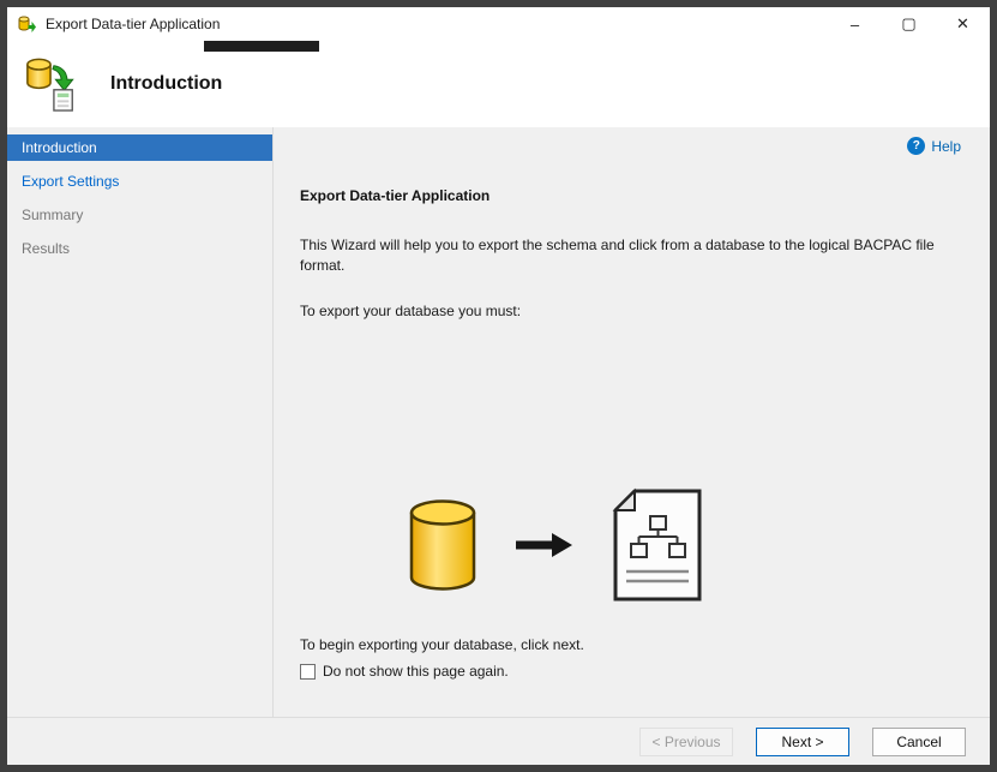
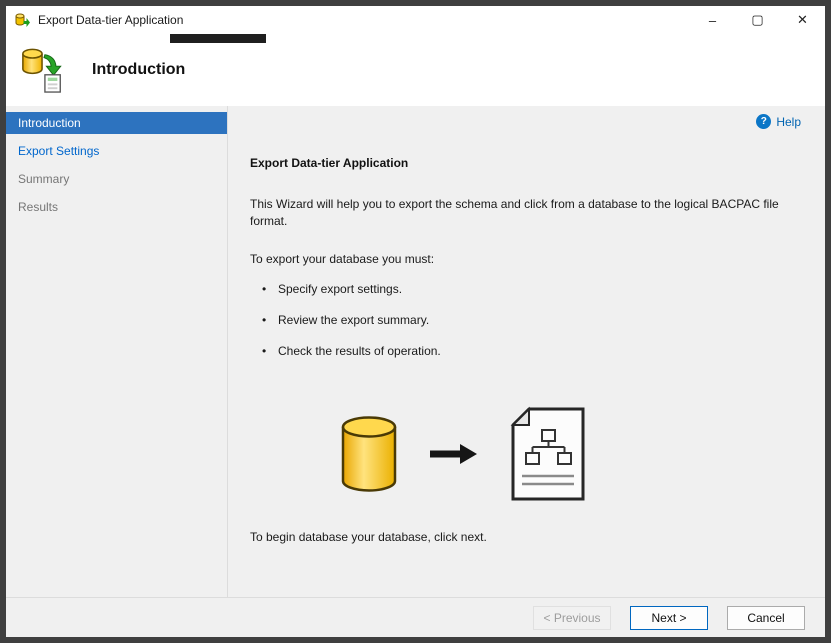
  Export Data-tier Application
  –
  ▢
  ✕
  Introduction
  Introduction
  Export Settings
  Summary
  Results
  ?
  Help
  Export Data-tier Application
  This Wizard will help you to export the schema and click from a database to the logical BACPAC file format.
  To export your database you must:
+ Specify export settings.
+ Review the export summary.
+ Check the results of operation.
- To begin exporting your database, click next.
+ To begin database your database, click next.
- Do not show this page again.
  < Previous
  Next >
  Cancel
